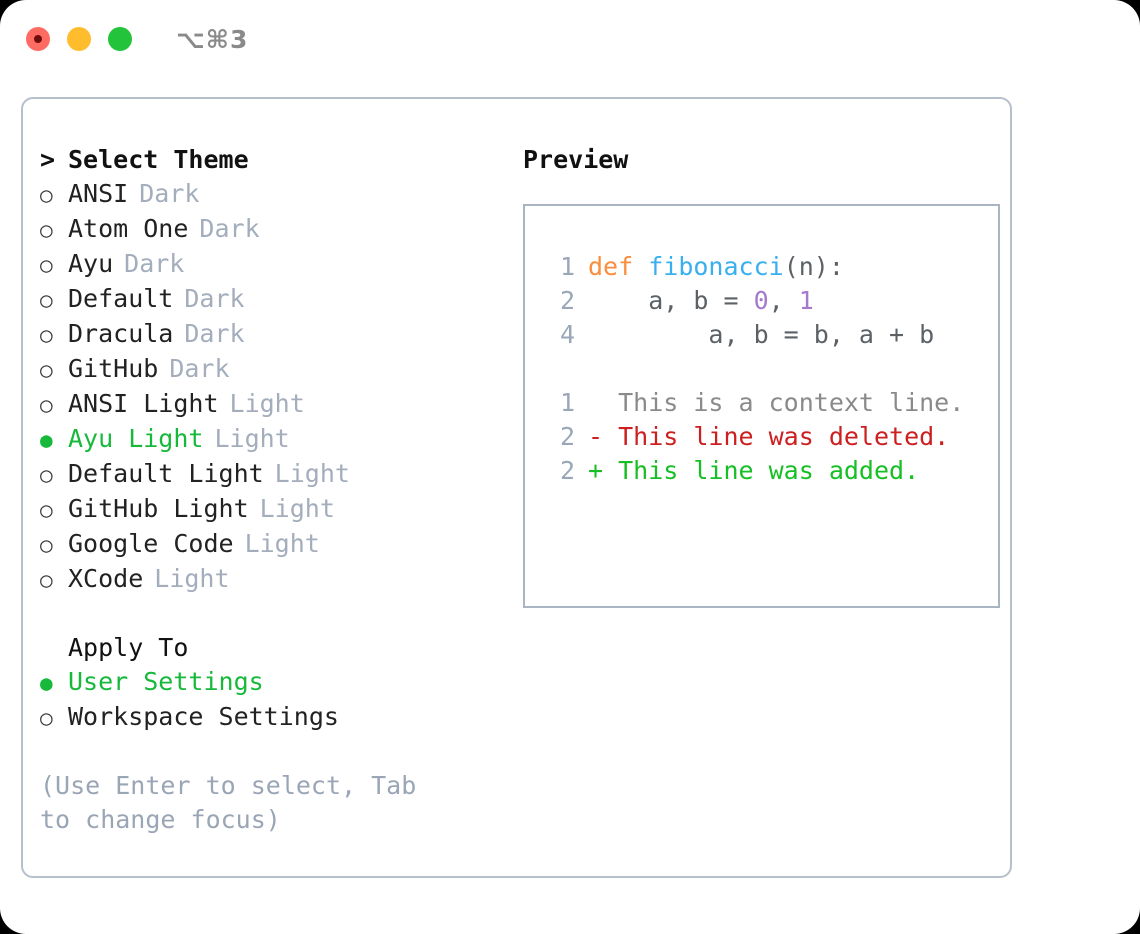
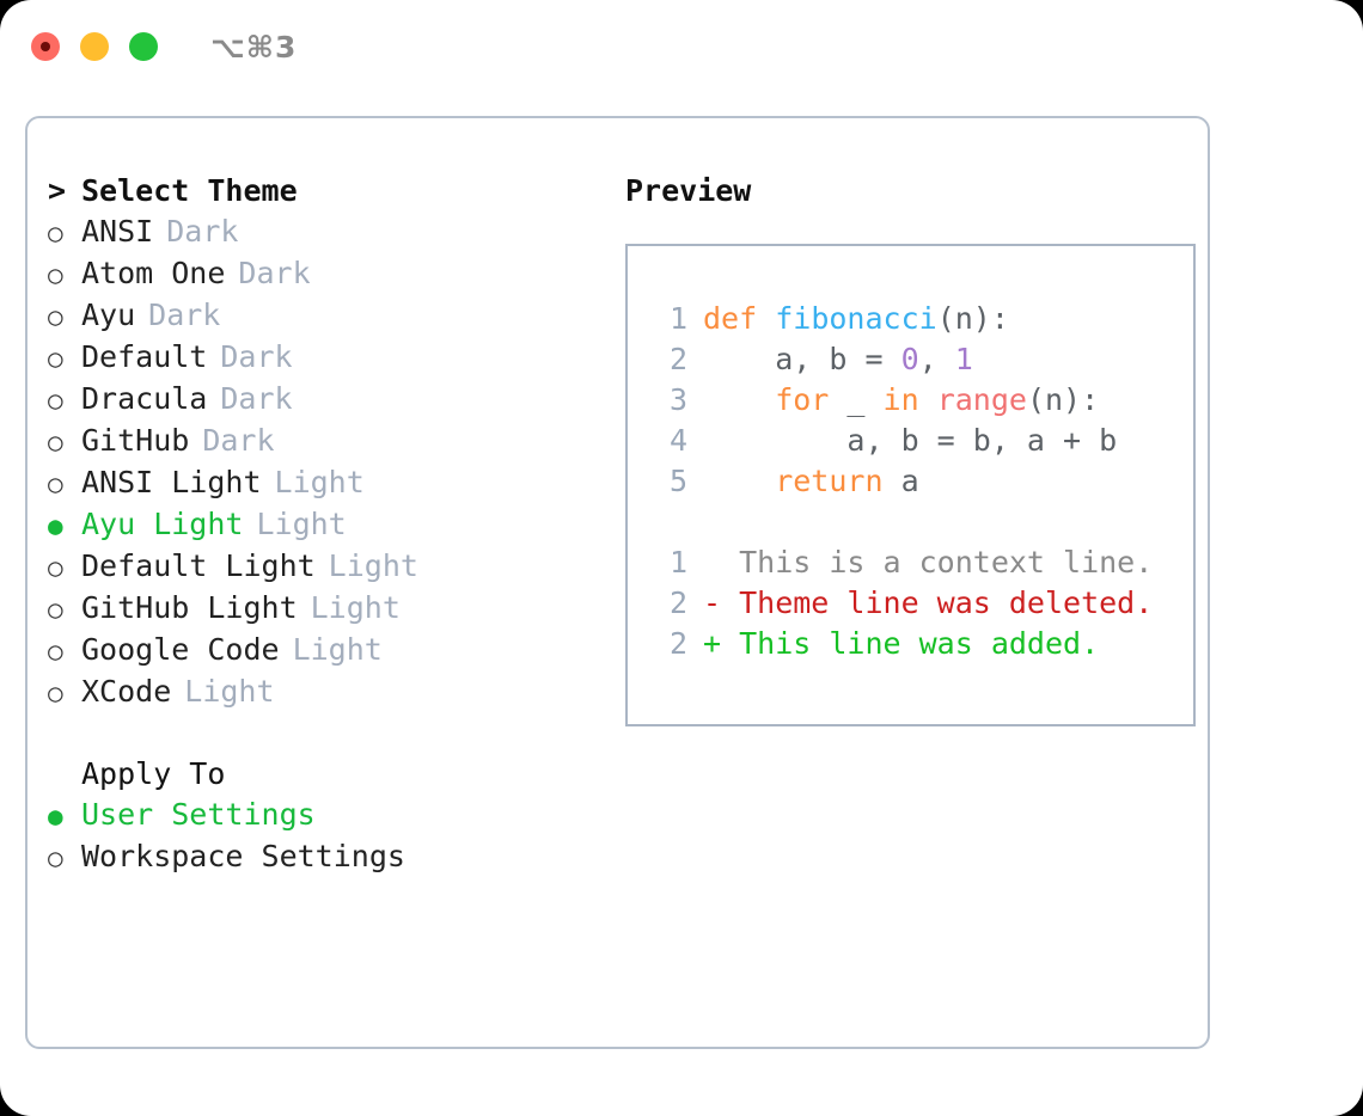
  ⌥⌘3
  >
  Select Theme
  ○
  ANSI
  Dark
  ○
  Atom One
  Dark
  ○
  Ayu
  Dark
  ○
  Default
  Dark
  ○
  Dracula
  Dark
  ○
  GitHub
  Dark
  ○
  ANSI Light
  Light
  ●
  Ayu Light
  Light
  ○
  Default Light
  Light
  ○
  GitHub Light
  Light
  ○
  Google Code
  Light
  ○
  XCode
  Light
  Apply To
  ●
  User Settings
  ○
  Workspace Settings
- (Use Enter to select, Tab to change focus)
  Preview
  1
  def fibonacci(n):
  2
  a, b = 0, 1
+ 3
+ for _ in range(n):
  4
  a, b = b, a + b
+ 5
+ return a
  1
  This is a context line.
  2
- - This line was deleted.
+ - Theme line was deleted.
  2
  + This line was added.
